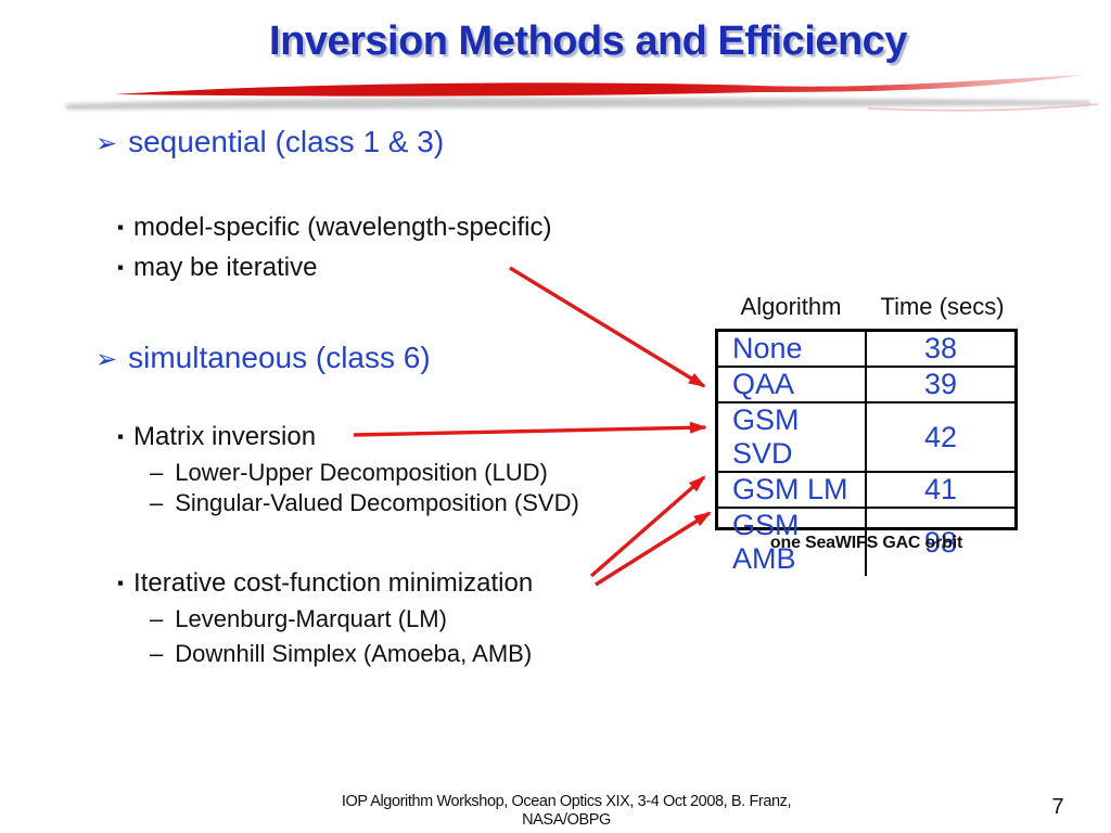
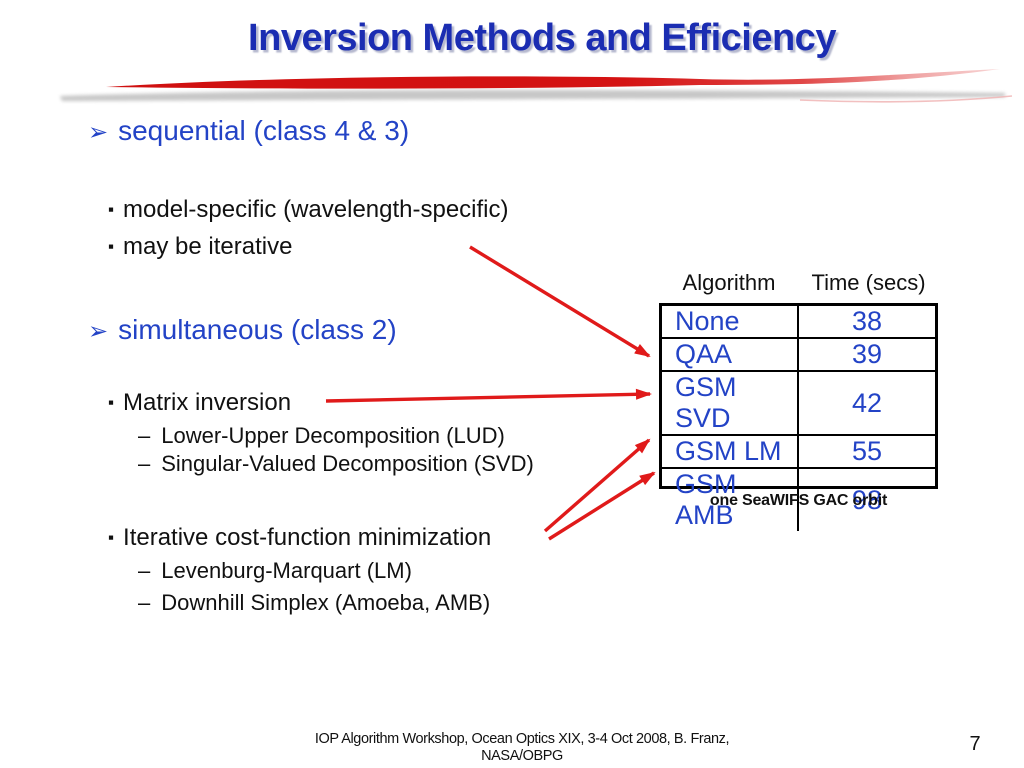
  Inversion Methods and Efficiency
- ➢ sequential (class 1 & 3)
+ ➢ sequential (class 4 & 3)
  ▪ model-specific (wavelength-specific)
  ▪ may be iterative
- ➢ simultaneous (class 6)
+ ➢ simultaneous (class 2)
  ▪ Matrix inversion
  – Lower-Upper Decomposition (LUD)
  – Singular-Valued Decomposition (SVD)
  ▪ Iterative cost-function minimization
  – Levenburg-Marquart (LM)
  – Downhill Simplex (Amoeba, AMB)
  Algorithm
  Time (secs)
  None
  38
  QAA
  39
  GSM SVD
  42
  GSM LM
- 41
+ 55
  GSM AMB
  98
  one SeaWIFS GAC orbit
  IOP Algorithm Workshop, Ocean Optics XIX, 3-4 Oct 2008, B. Franz,
  NASA/OBPG
  7
